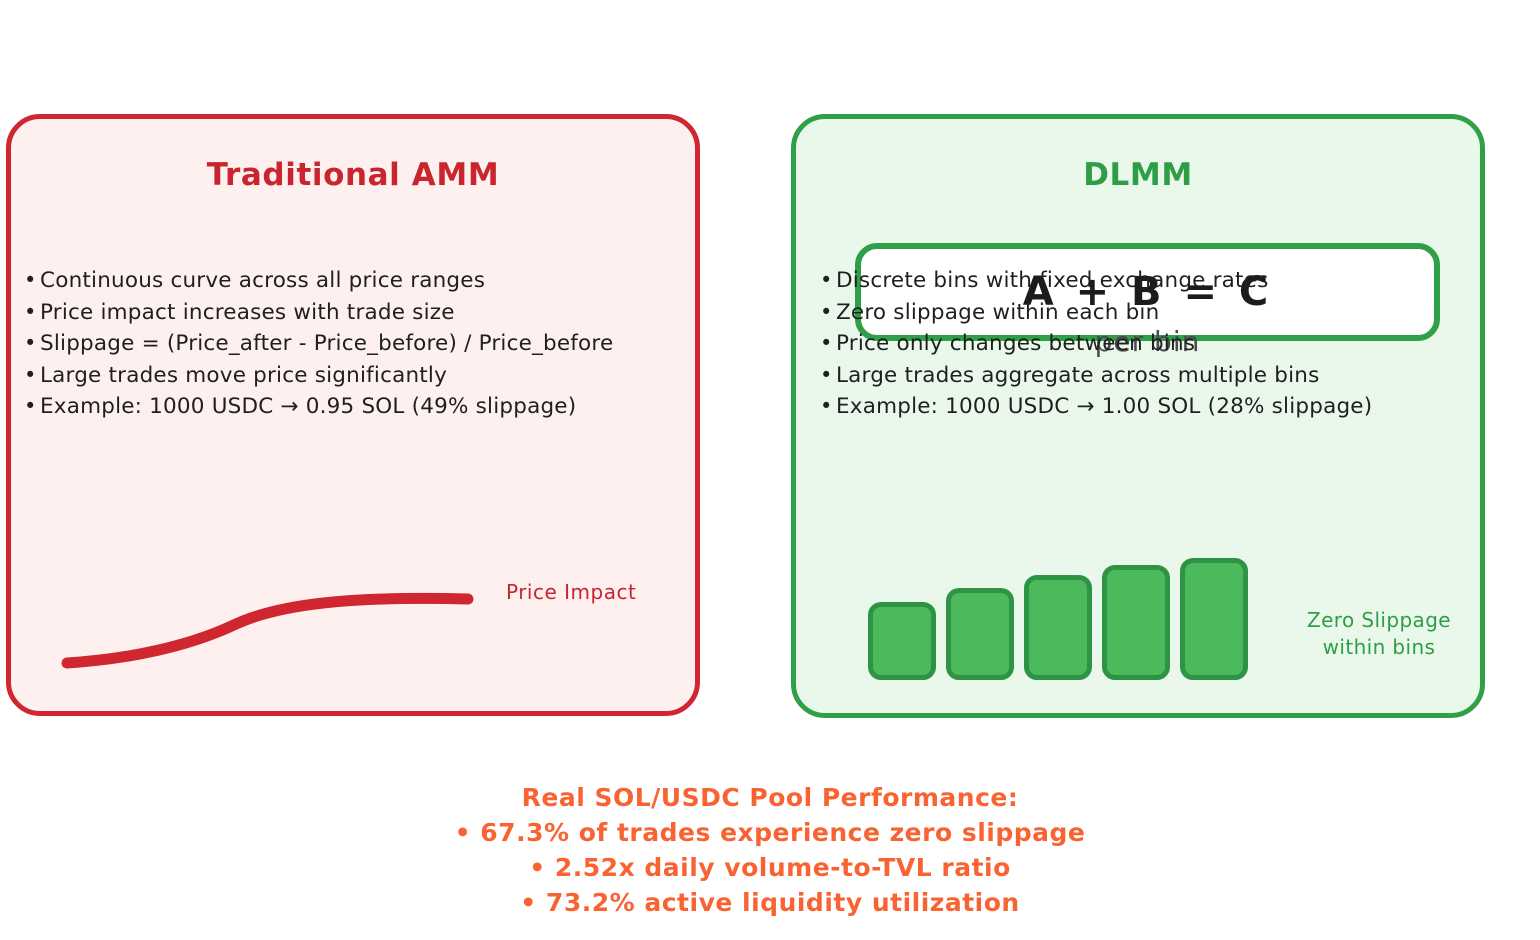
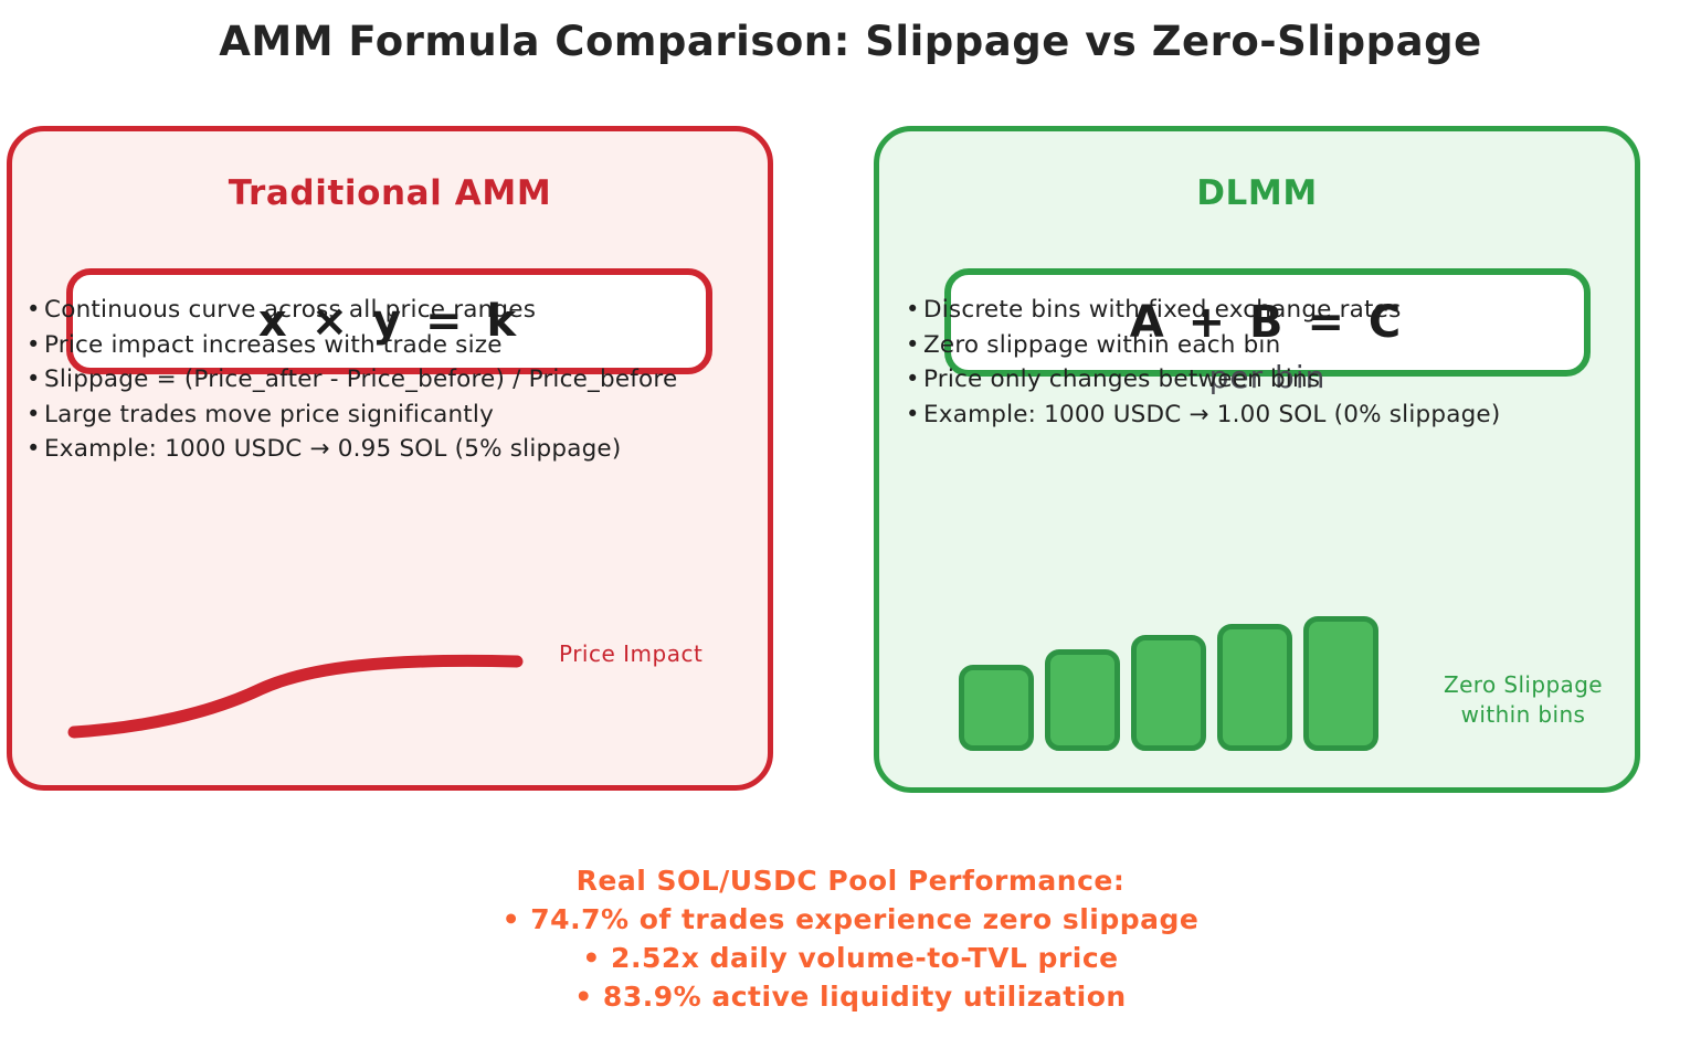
+ AMM Formula Comparison: Slippage vs Zero-Slippage
  Traditional AMM
+ x × y = k
  • Continuous curve across all price ranges
  • Price impact increases with trade size
  • Slippage = (Price_after - Price_before) / Price_before
  • Large trades move price significantly
- • Example: 1000 USDC → 0.95 SOL (49% slippage)
+ • Example: 1000 USDC → 0.95 SOL (5% slippage)
  Price Impact
  DLMM
  A + B = C
  per bin
  • Discrete bins with fixed exchange rates
  • Zero slippage within each bin
  • Price only changes between bins
- • Large trades aggregate across multiple bins
- • Example: 1000 USDC → 1.00 SOL (28% slippage)
+ • Example: 1000 USDC → 1.00 SOL (0% slippage)
  Zero Slippage
  within bins
  Real SOL/USDC Pool Performance:
- • 67.3% of trades experience zero slippage
+ • 74.7% of trades experience zero slippage
- • 2.52x daily volume-to-TVL ratio
+ • 2.52x daily volume-to-TVL price
- • 73.2% active liquidity utilization
+ • 83.9% active liquidity utilization
